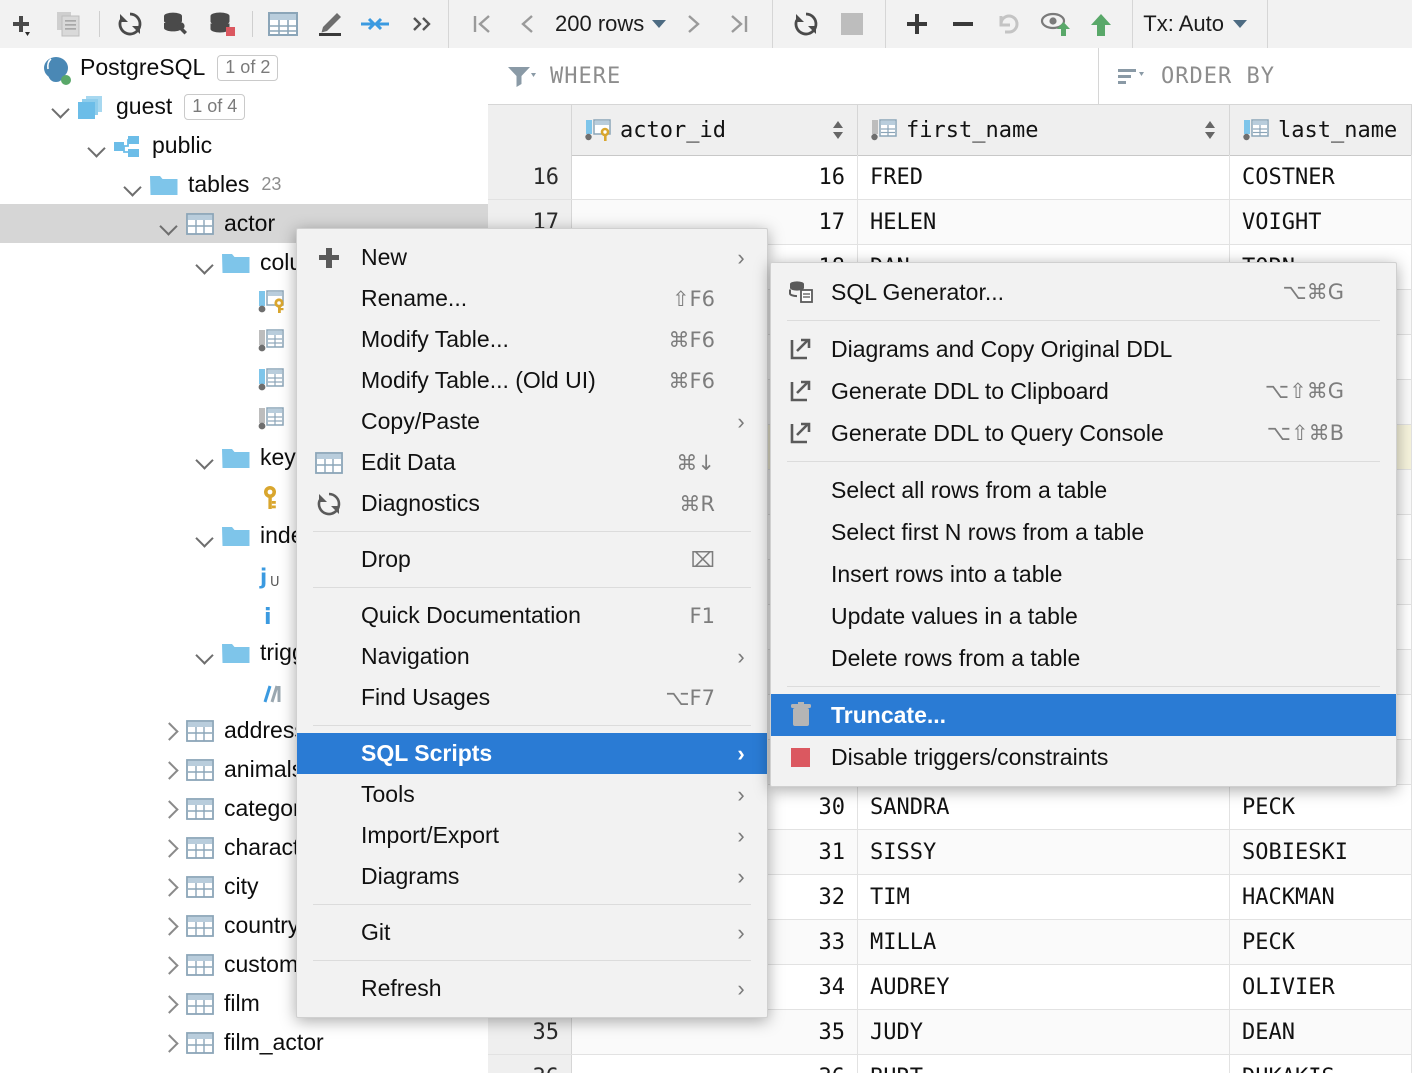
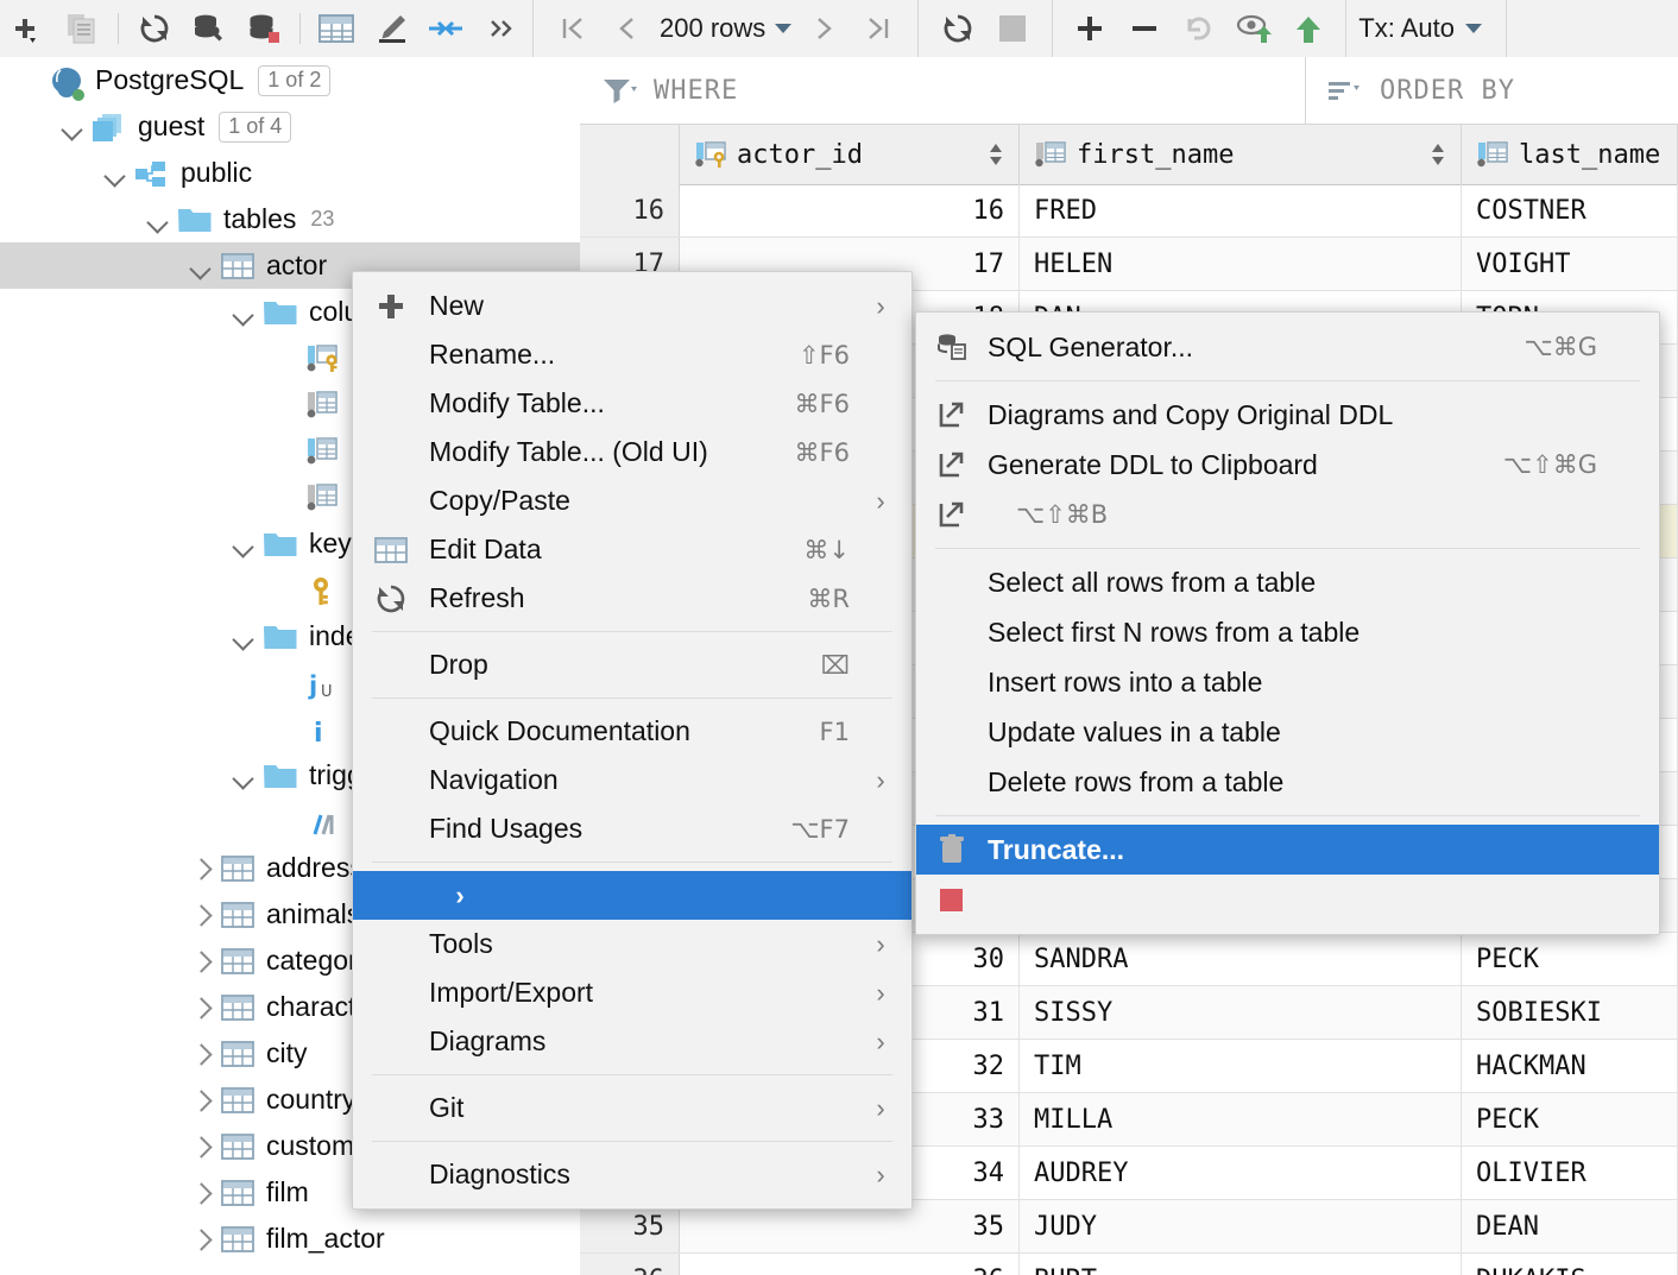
  200 rows
  Tx: Auto
  PostgreSQL
  1 of 2
  guest
  1 of 4
  public
  tables
  23
  actor
  key
  j
  U
  i
  addres
  animal
  catego
  city
  country
  custom
  film
  film_actor
  WHERE
  ORDER BY
  actor_id
  first_name
  last_name
  16
  16
  FRED
  COSTNER
  17
  17
  HELEN
  VOIGHT
  30
  SANDRA
  PECK
  31
  SISSY
  SOBIESKI
  32
  TIM
  HACKMAN
  33
  MILLA
  PECK
  34
  AUDREY
  OLIVIER
  35
  35
  JUDY
  DEAN
  New
  ›
  Rename...
  ⇧F6
  Modify Table...
  ⌘F6
  Modify Table... (Old UI)
  ⌘F6
  Copy/Paste
  ›
  Edit Data
  ⌘↓
- Diagnostics
+ Refresh
  ⌘R
  Drop
  ⌧
  Quick Documentation
  F1
  Navigation
  ›
  Find Usages
  ⌥F7
- SQL Scripts
  ›
  Tools
  ›
  Import/Export
  ›
  Diagrams
  ›
  Git
  ›
- Refresh
+ Diagnostics
  ›
  SQL Generator...
  ⌥⌘G
  Diagrams and Copy Original DDL
  Generate DDL to Clipboard
  ⌥⇧⌘G
- Generate DDL to Query Console
  ⌥⇧⌘B
  Select all rows from a table
  Select first N rows from a table
  Insert rows into a table
  Update values in a table
  Delete rows from a table
  Truncate...
- Disable triggers/constraints
